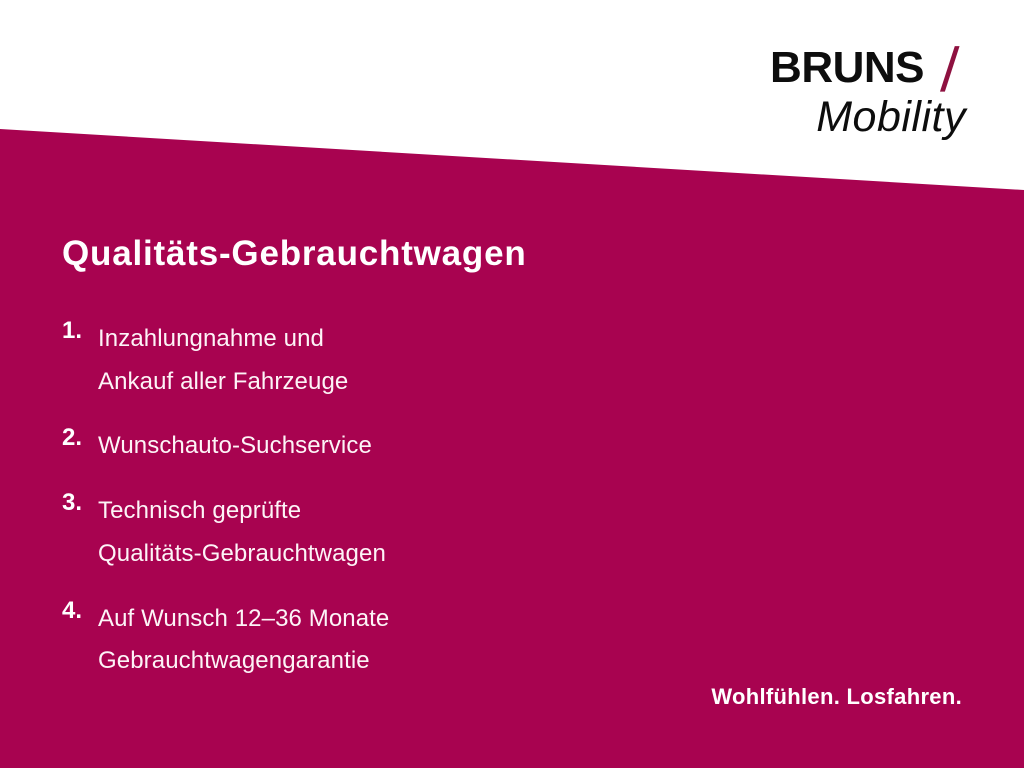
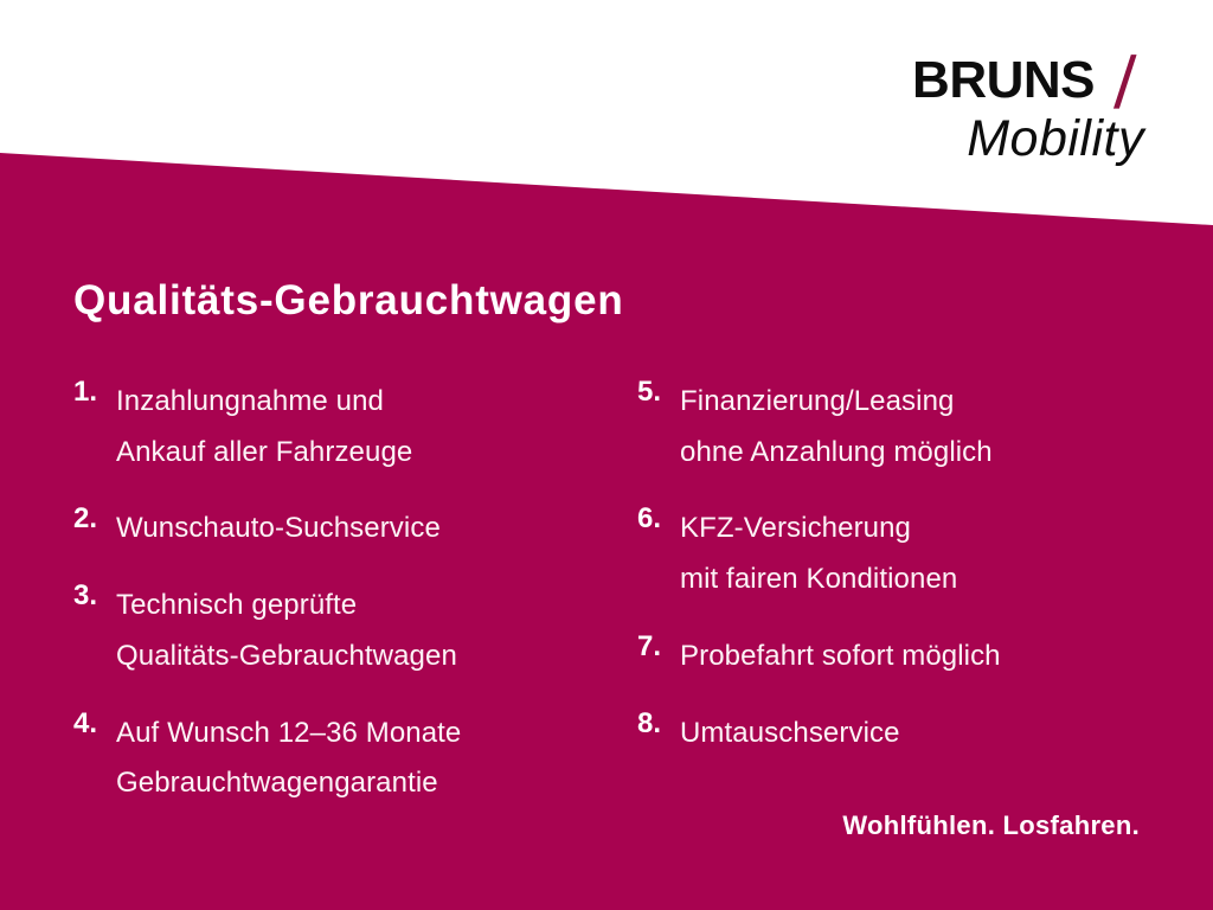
  BRUNS
  Mobility
  Qualitäts-Gebrauchtwagen
  1.
  Inzahlungnahme und
  Ankauf aller Fahrzeuge
  2.
  Wunschauto-Suchservice
  3.
  Technisch geprüfte
  Qualitäts-Gebrauchtwagen
  4.
  Auf Wunsch 12–36 Monate
  Gebrauchtwagengarantie
+ 5.
+ Finanzierung/Leasing
+ ohne Anzahlung möglich
+ 6.
+ KFZ-Versicherung
+ mit fairen Konditionen
+ 7.
+ Probefahrt sofort möglich
+ 8.
+ Umtauschservice
  Wohlfühlen. Losfahren.
